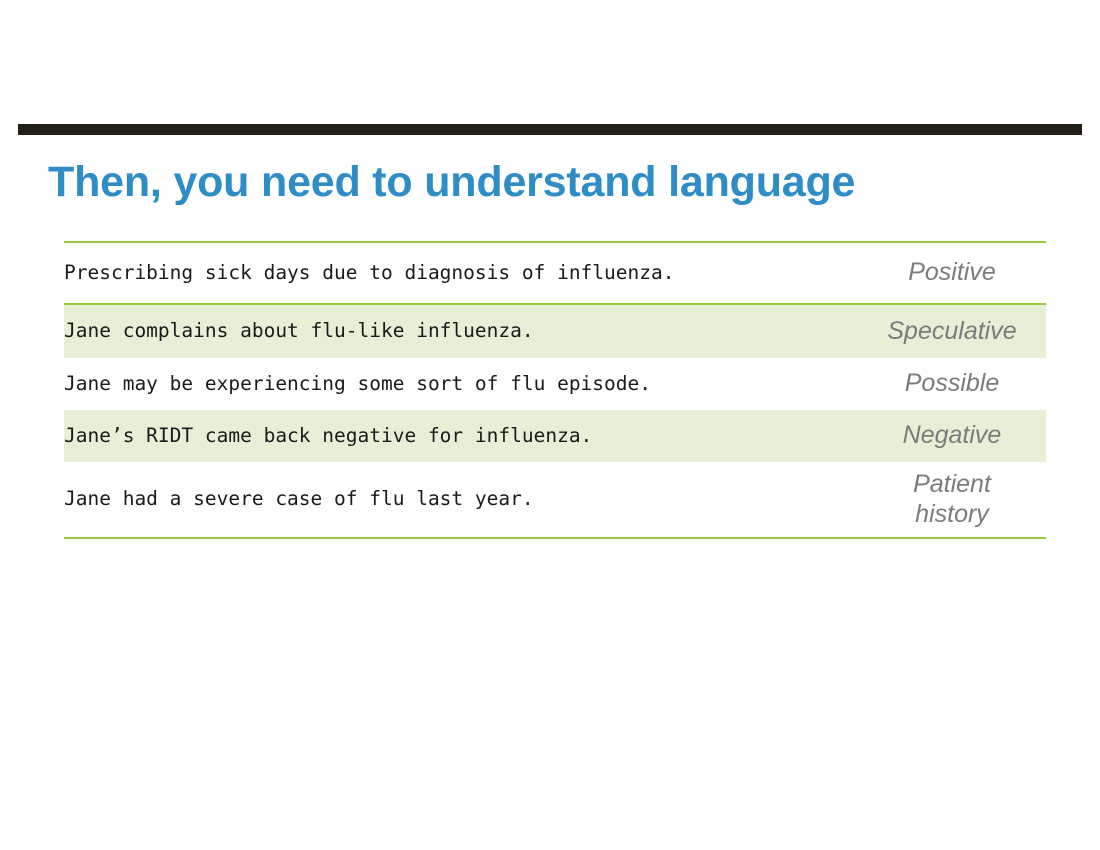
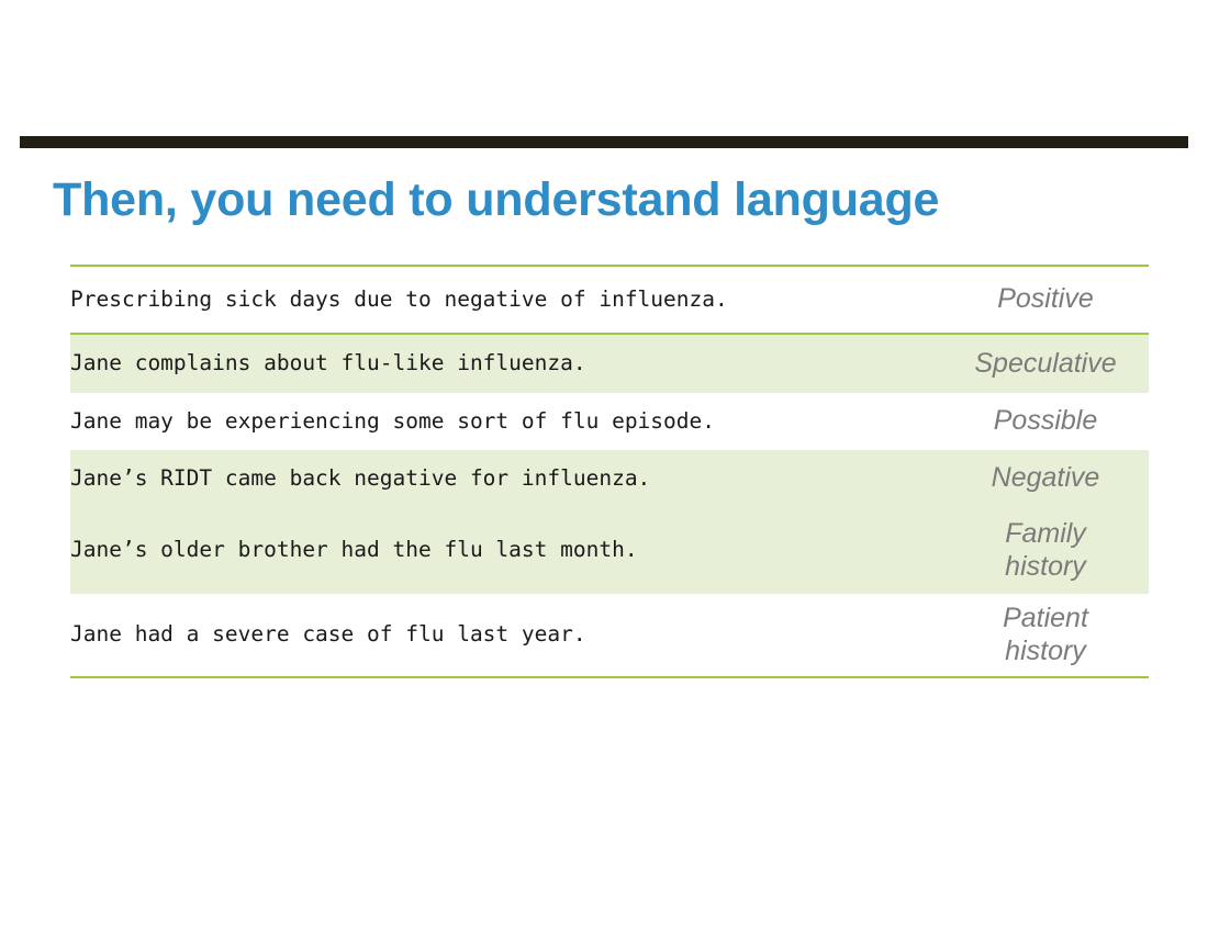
  Then, you need to understand language
- Prescribing sick days due to diagnosis of influenza.	Positive
+ Prescribing sick days due to negative of influenza.	Positive
  Jane complains about flu-like influenza.	Speculative
  Jane may be experiencing some sort of flu episode.	Possible
  Jane’s RIDT came back negative for influenza.	Negative
+ Jane’s older brother had the flu last month.	Family history
  Jane had a severe case of flu last year.	Patient history
